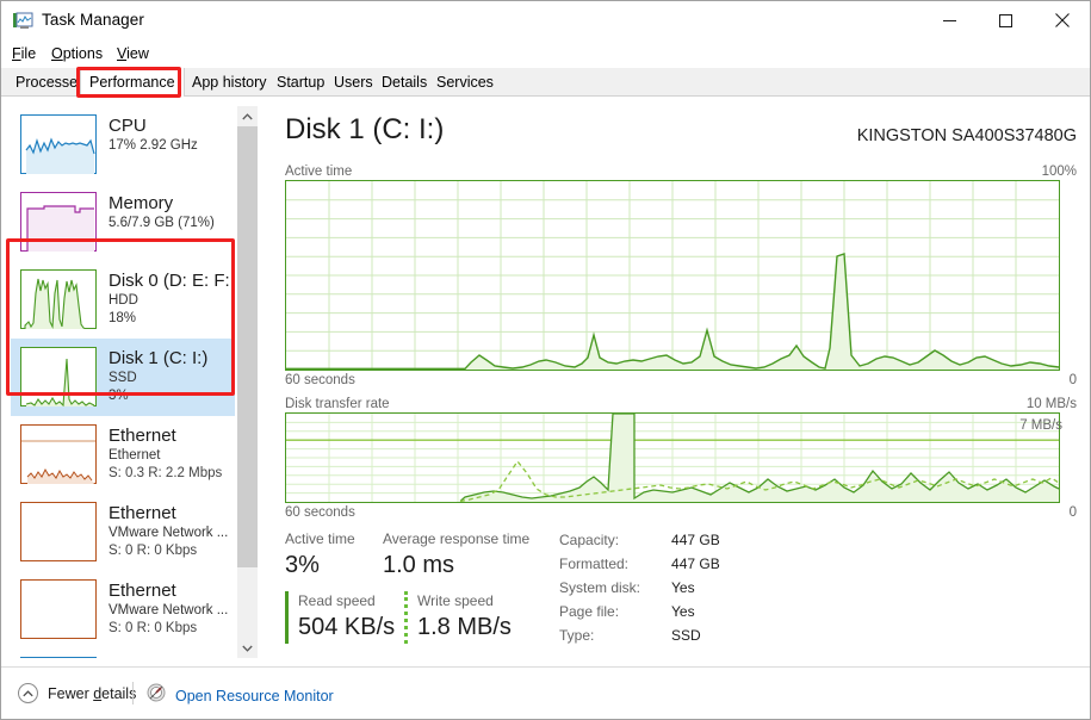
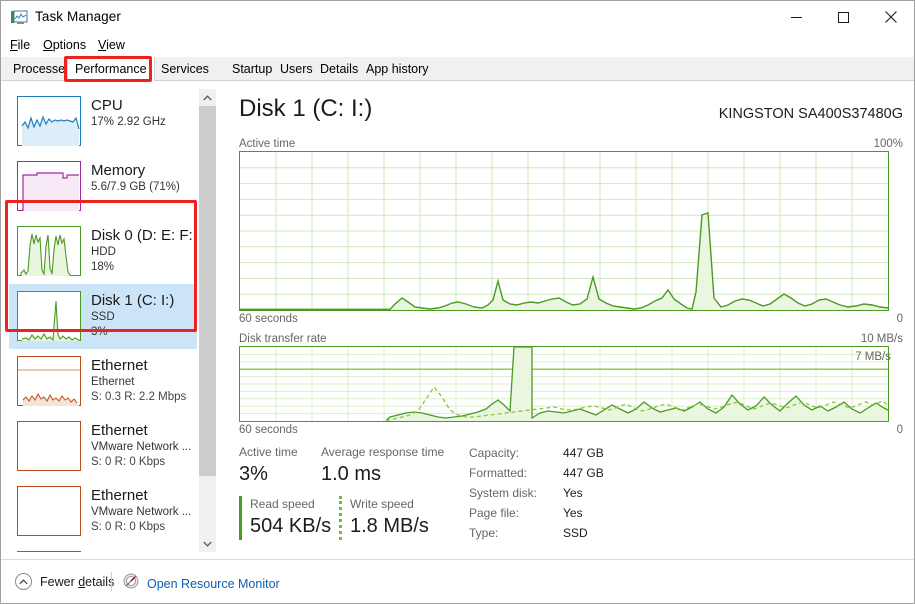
  Task Manager
  File
  Options
  View
  Processe
  Performance
- App history
+ Services
  Startup
  Users
  Details
- Services
+ App history
  CPU
  17% 2.92 GHz
  Memory
  5.6/7.9 GB (71%)
  Disk 0 (D: E: F:
  HDD
  18%
  Disk 1 (C: I:)
  SSD
  3%
  Ethernet
  Ethernet
  S: 0.3 R: 2.2 Mbps
  Ethernet
  VMware Network ...
  S: 0 R: 0 Kbps
  Ethernet
  VMware Network ...
  S: 0 R: 0 Kbps
  Disk 1 (C: I:)
  KINGSTON SA400S37480G
  Active time
  100%
  60 seconds
  0
  Disk transfer rate
  10 MB/s
  7 MB/s
  60 seconds
  0
  Active time
  3%
  Average response time
  1.0 ms
  Read speed
  504 KB/s
  Write speed
  1.8 MB/s
  Capacity:	447 GB
  Formatted:	447 GB
  System disk:	Yes
  Page file:	Yes
  Type:	SSD
  Fewer detail
  Open Resource Monitor
